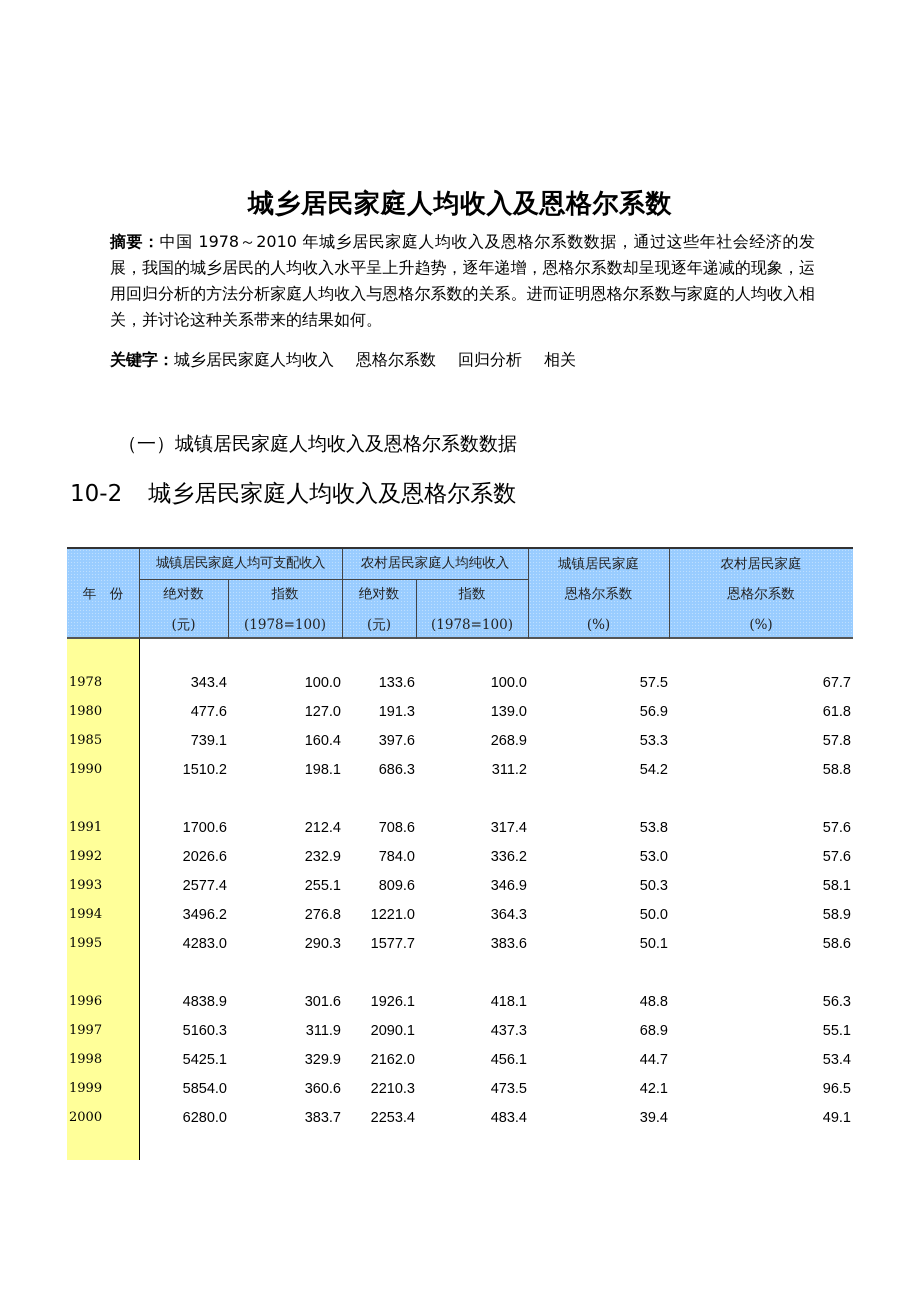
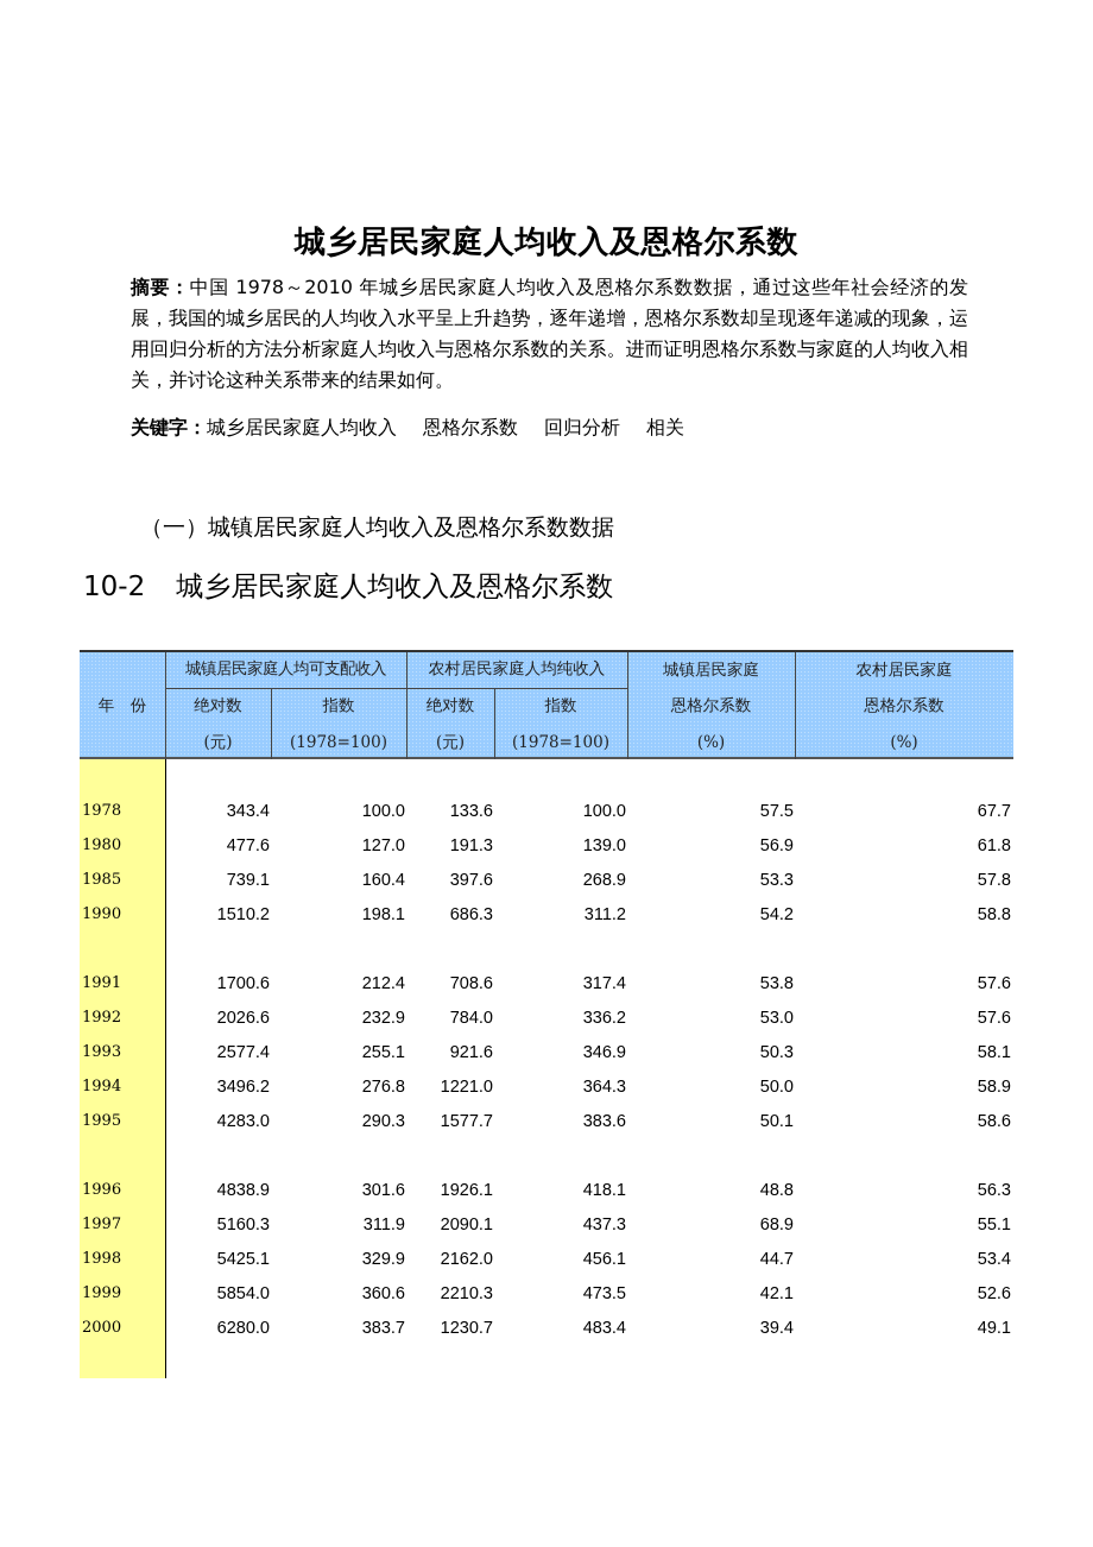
  城乡居民家庭人均收入及恩格尔系数
  摘要：中国 1978～2010 年城乡居民家庭人均收入及恩格尔系数数据，通过这些年社会经济的发展，我国的城乡居民的人均收入水平呈上升趋势，逐年递增，恩格尔系数却呈现逐年递减的现象，运用回归分析的方法分析家庭人均收入与恩格尔系数的关系。进而证明恩格尔系数与家庭的人均收入相关，并讨论这种关系带来的结果如何。
  关键字：城乡居民家庭人均收入 恩格尔系数 回归分析 相关
  （一）城镇居民家庭人均收入及恩格尔系数数据
  10-2 城乡居民家庭人均收入及恩格尔系数
  年 份
  城镇居民家庭人均可支配收入
  农村居民家庭人均纯收入
  绝对数
  指数
  绝对数
  指数
  (元)
  (1978=100)
  (元)
  (1978=100)
  城镇居民家庭
  恩格尔系数
  (%)
  农村居民家庭
  恩格尔系数
  (%)
  1978
  343.4
  100.0
  133.6
  100.0
  57.5
  67.7
  1980
  477.6
  127.0
  191.3
  139.0
  56.9
  61.8
  1985
  739.1
  160.4
  397.6
  268.9
  53.3
  57.8
  1990
  1510.2
  198.1
  686.3
  311.2
  54.2
  58.8
  1991
  1700.6
  212.4
  708.6
  317.4
  53.8
  57.6
  1992
  2026.6
  232.9
  784.0
  336.2
  53.0
  57.6
  1993
  2577.4
  255.1
- 809.6
+ 921.6
  346.9
  50.3
  58.1
  1994
  3496.2
  276.8
  1221.0
  364.3
  50.0
  58.9
  1995
  4283.0
  290.3
  1577.7
  383.6
  50.1
  58.6
  1996
  4838.9
  301.6
  1926.1
  418.1
  48.8
  56.3
  1997
  5160.3
  311.9
  2090.1
  437.3
  68.9
  55.1
  1998
  5425.1
  329.9
  2162.0
  456.1
  44.7
  53.4
  1999
  5854.0
  360.6
  2210.3
  473.5
  42.1
- 96.5
+ 52.6
  2000
  6280.0
  383.7
- 2253.4
+ 1230.7
  483.4
  39.4
  49.1
